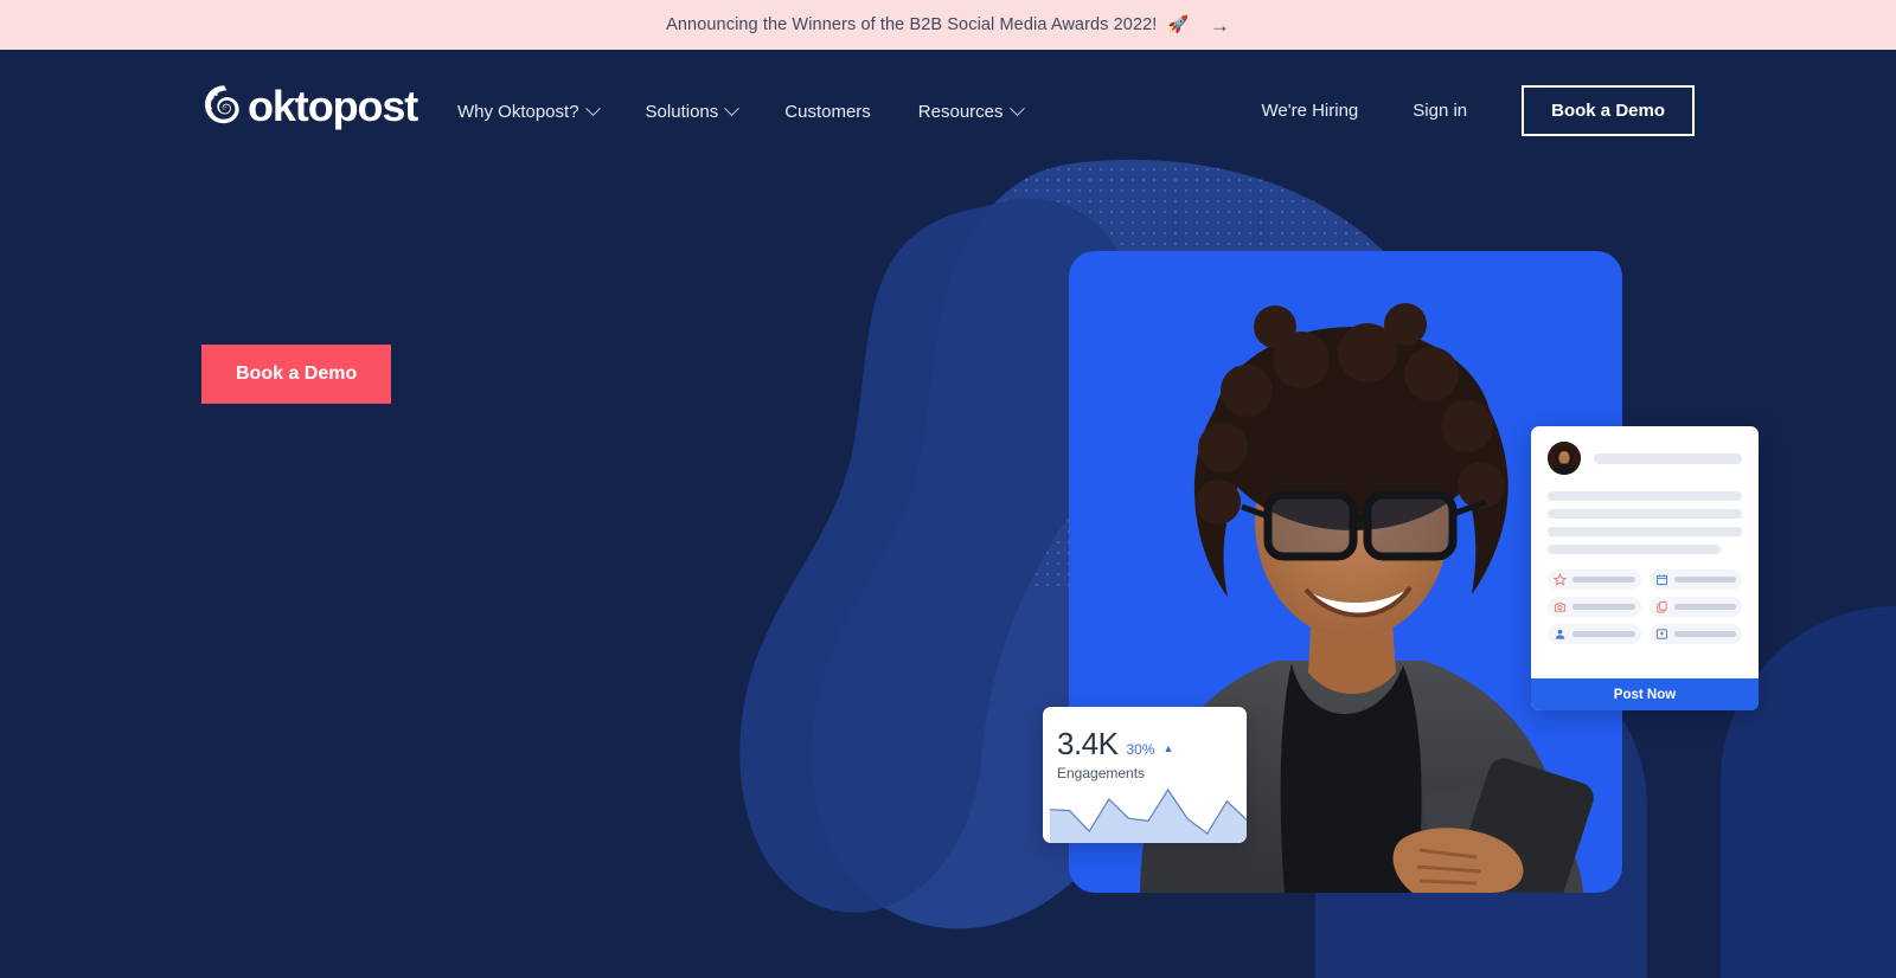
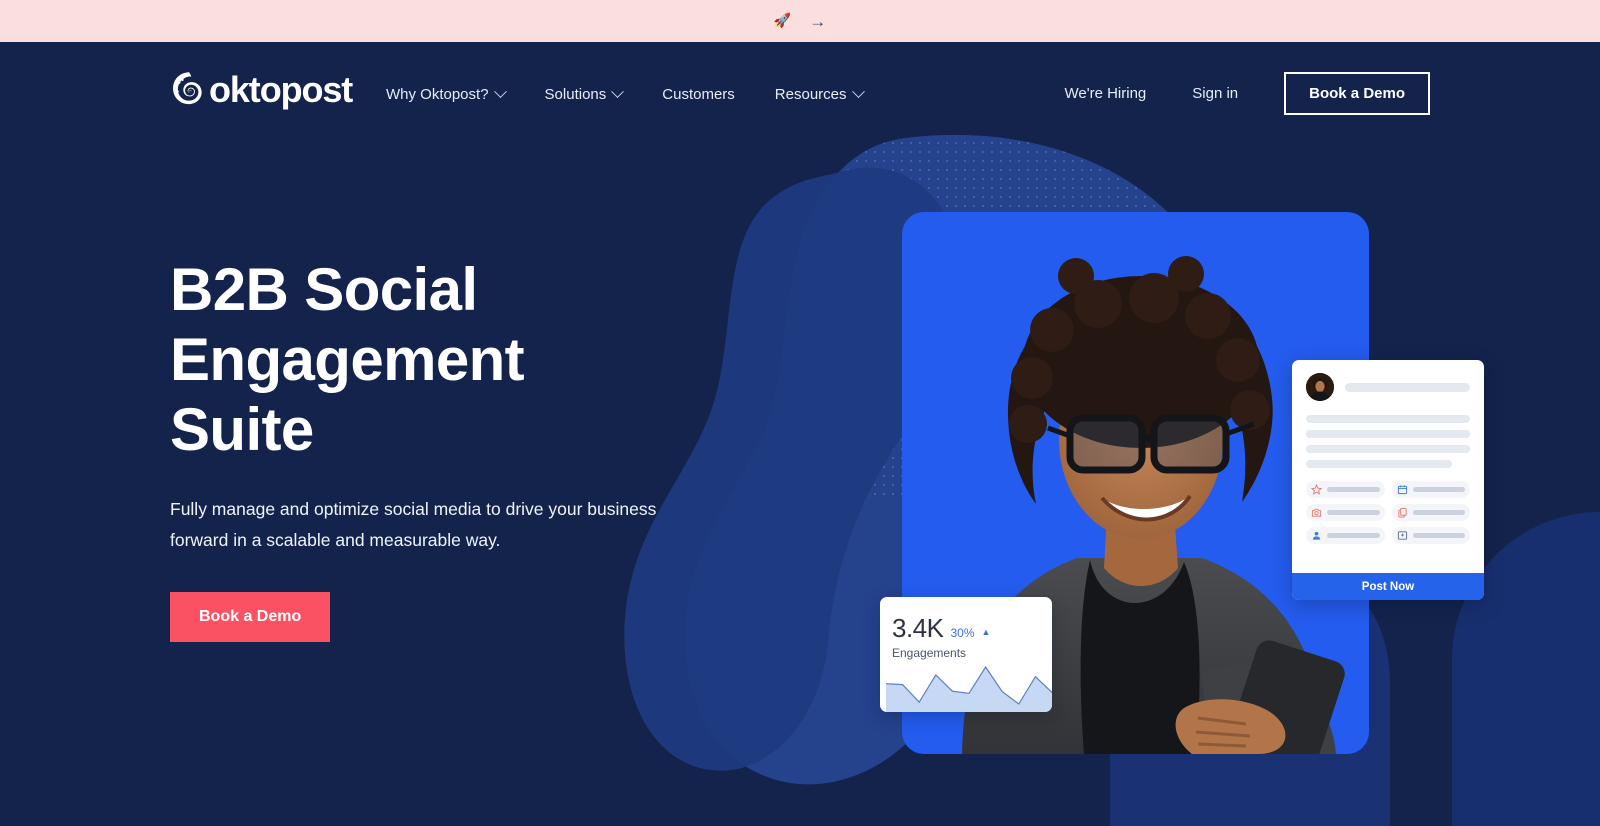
- Announcing the Winners of the B2B Social Media Awards 2022!
  🚀
  →
  oktopost
  Why Oktopost?
  Solutions
  Customers
  Resources
  We're Hiring
  Sign in
  Book a Demo
+ B2B Social Engagement Suite
+ Fully manage and optimize social media to drive your business forward in a scalable and measurable way.
  Book a Demo
  Post Now
  3.4K
  30%
  ▲
  Engagements
